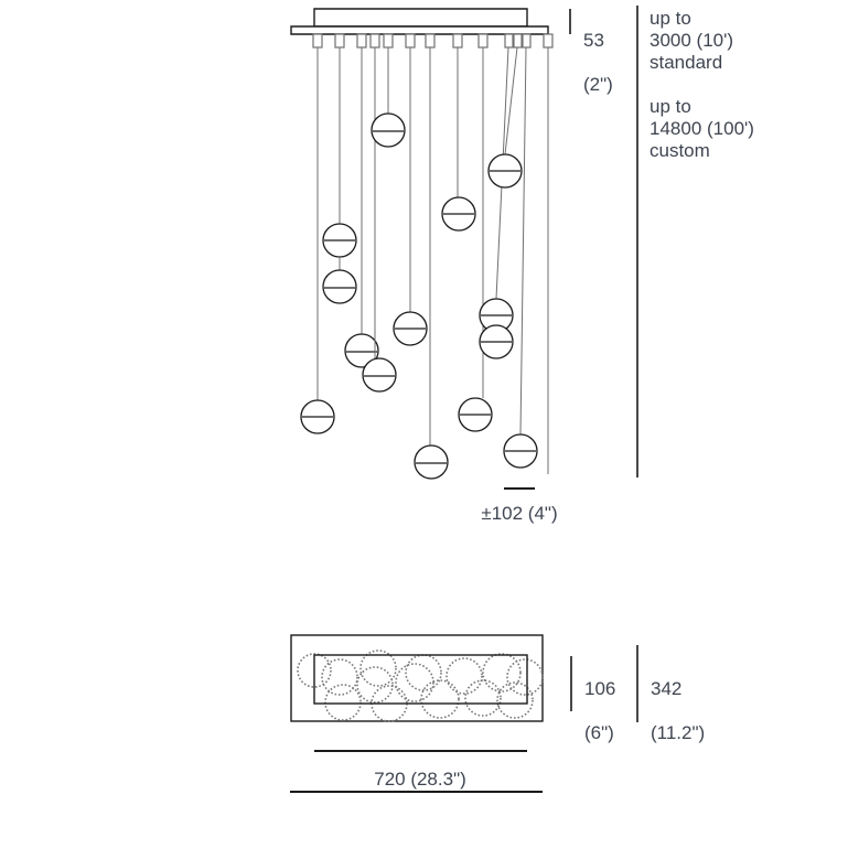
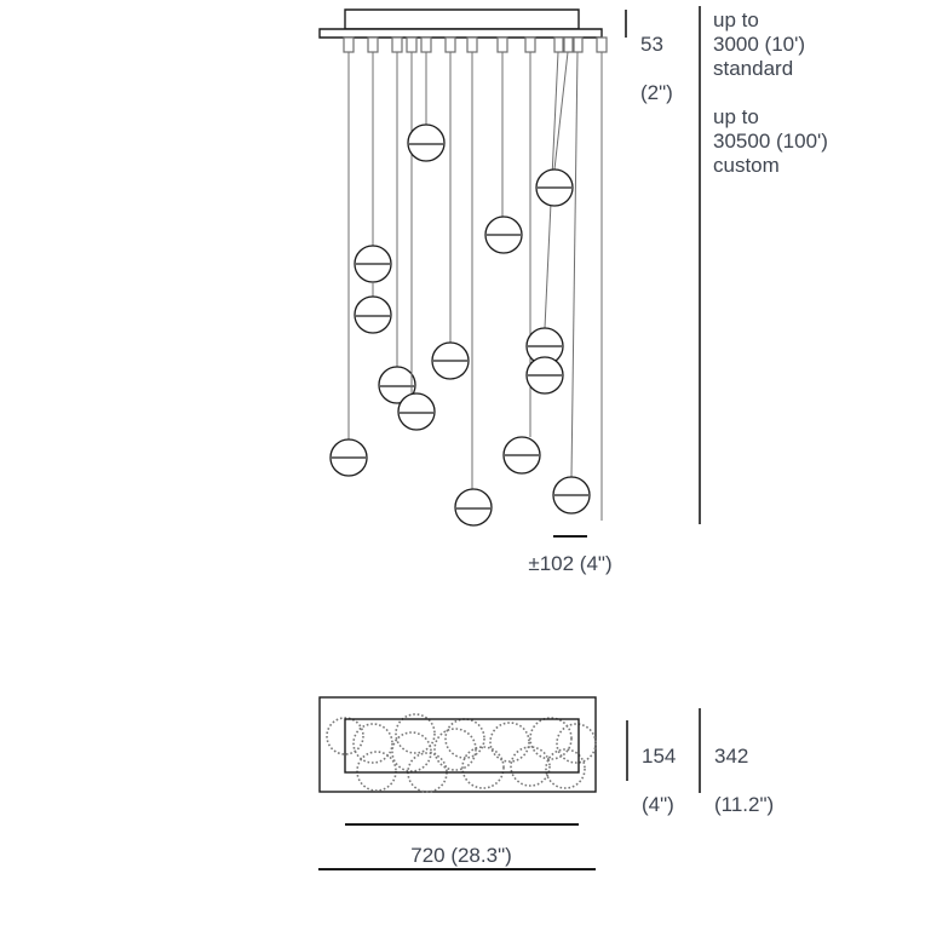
  53
  (2")
  up to
  3000 (10')
  standard
  up to
- 14800 (100')
+ 30500 (100')
  custom
  ±102 (4")
- 106
+ 154
- (6")
+ (4")
  342
  (11.2")
  720 (28.3")
